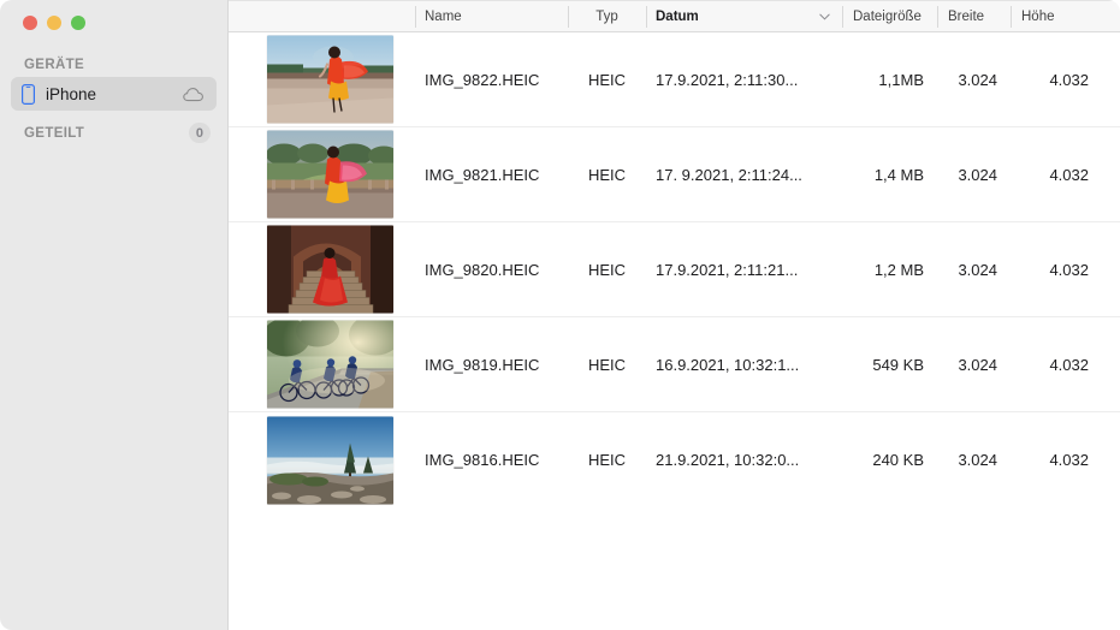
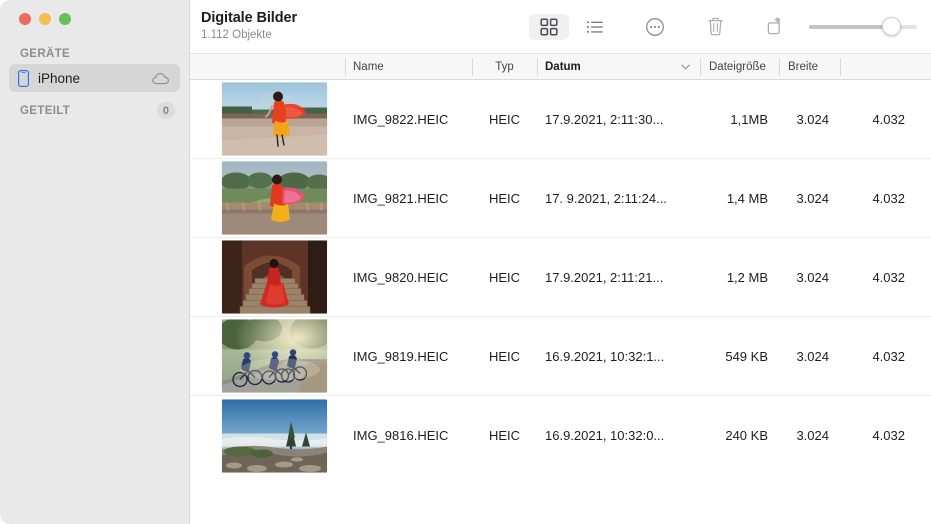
  GERÄTE
  iPhone
  GETEILT
  0
+ Digitale Bilder
+ 1.112 Objekte
  Name
  Typ
  Datum
  Dateigröße
  Breite
- Höhe
  IMG_9822.HEIC
  HEIC
  17.9.2021, 2:11:30...
  1,1MB
  3.024
  4.032
  IMG_9821.HEIC
  HEIC
  17. 9.2021, 2:11:24...
  1,4 MB
  3.024
  4.032
  IMG_9820.HEIC
  HEIC
  17.9.2021, 2:11:21...
  1,2 MB
  3.024
  4.032
  IMG_9819.HEIC
  HEIC
  16.9.2021, 10:32:1...
  549 KB
  3.024
  4.032
  IMG_9816.HEIC
  HEIC
- 21.9.2021, 10:32:0...
+ 16.9.2021, 10:32:0...
  240 KB
  3.024
  4.032
